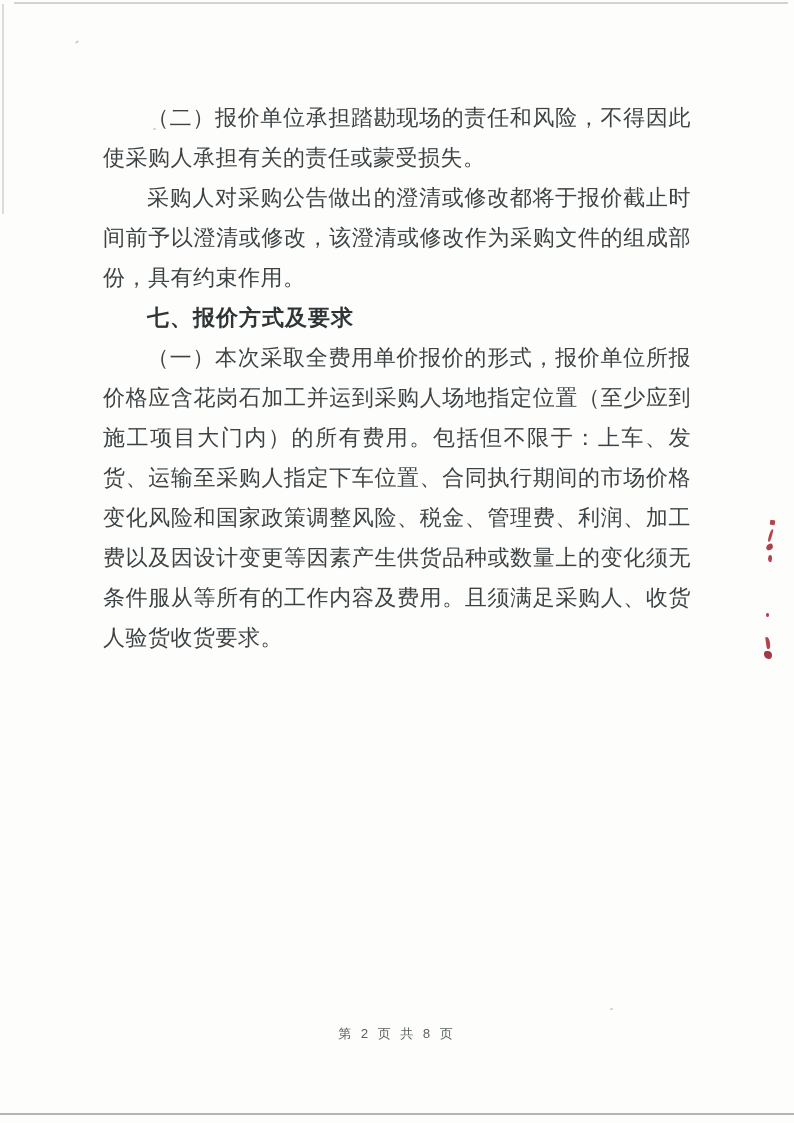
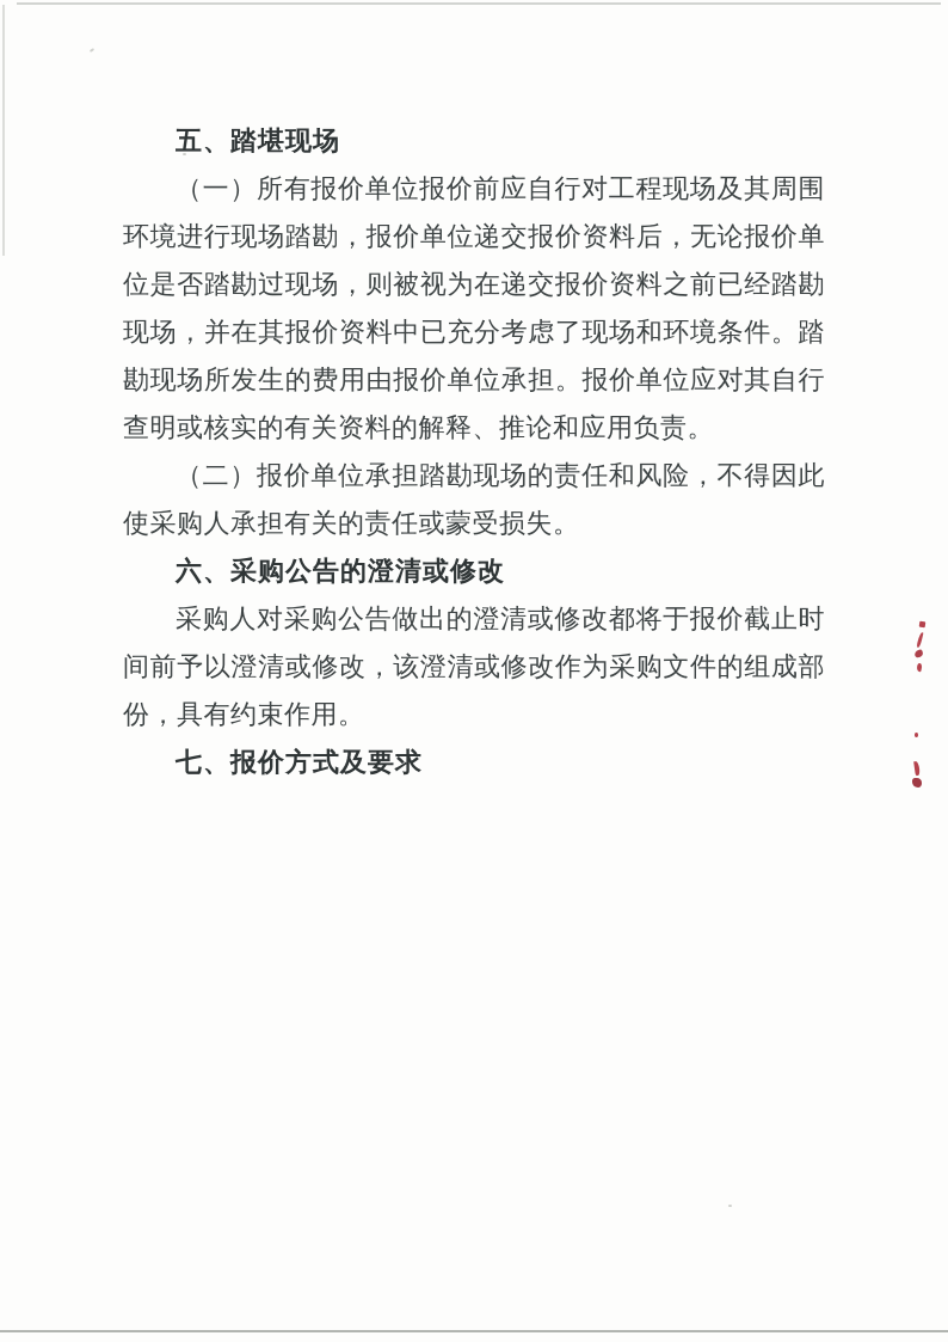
+ 五、踏堪现场
+ （一）所有报价单位报价前应自行对工程现场及其周围环境进行现场踏勘，报价单位递交报价资料后，无论报价单位是否踏勘过现场，则被视为在递交报价资料之前已经踏勘现场，并在其报价资料中已充分考虑了现场和环境条件。踏勘现场所发生的费用由报价单位承担。报价单位应对其自行查明或核实的有关资料的解释、推论和应用负责。
  （二）报价单位承担踏勘现场的责任和风险，不得因此使采购人承担有关的责任或蒙受损失。
+ 六、采购公告的澄清或修改
  采购人对采购公告做出的澄清或修改都将于报价截止时间前予以澄清或修改，该澄清或修改作为采购文件的组成部份，具有约束作用。
  七、报价方式及要求
- （一）本次采取全费用单价报价的形式，报价单位所报价格应含花岗石加工并运到采购人场地指定位置（至少应到施工项目大门内）的所有费用。包括但不限于：上车、发货、运输至采购人指定下车位置、合同执行期间的市场价格变化风险和国家政策调整风险、税金、管理费、利润、加工费以及因设计变更等因素产生供货品种或数量上的变化须无条件服从等所有的工作内容及费用。且须满足采购人、收货人验货收货要求。
- 第 2 页 共 8 页
